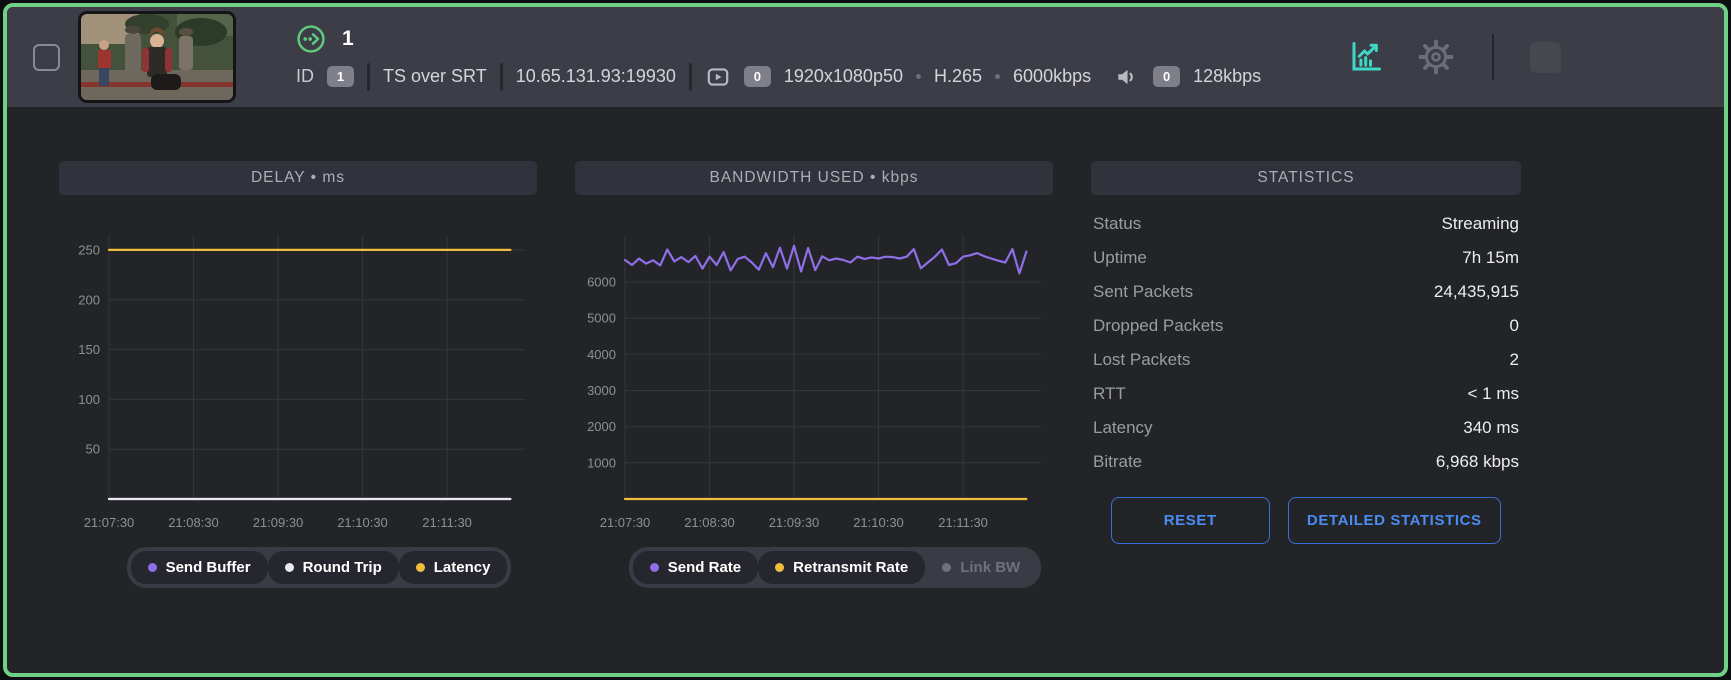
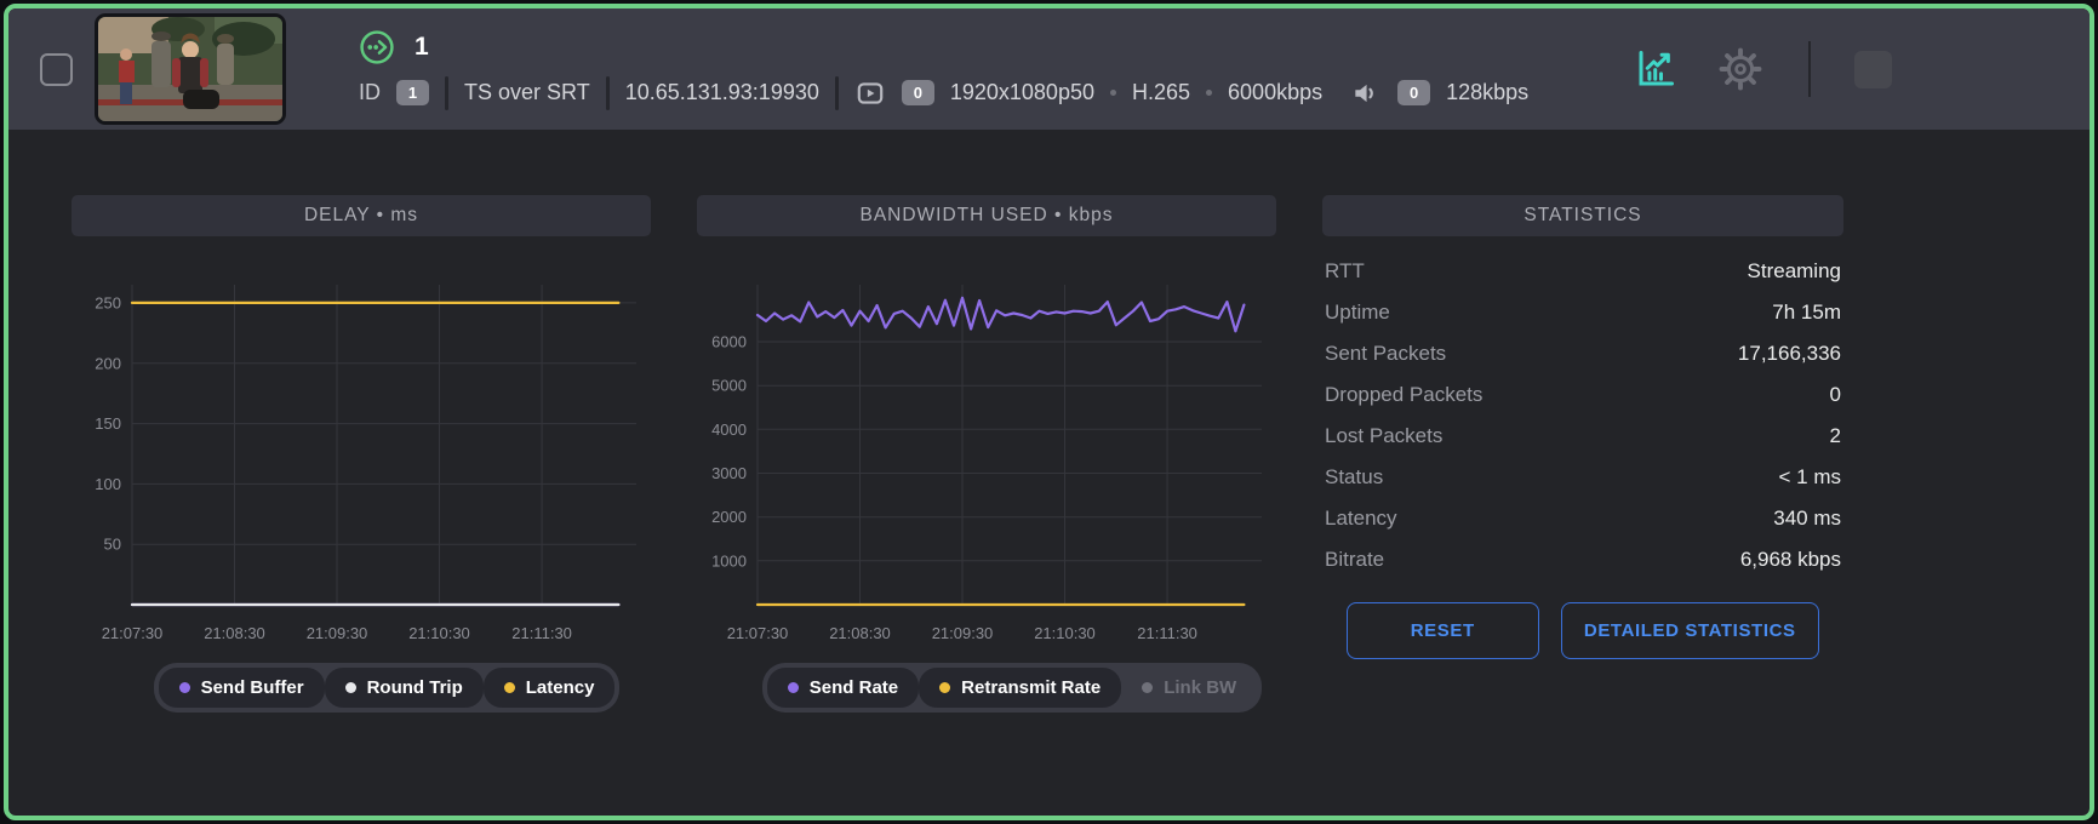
  1
  ID
  1
  TS over SRT
  10.65.131.93:19930
  0
  1920x1080p50
  H.265
  6000kbps
  0
  128kbps
  DELAY • ms
  21:07:30
  21:08:30
  21:09:30
  21:10:30
  21:11:30
  50
  100
  150
  200
  250
  Send Buffer
  Round Trip
  Latency
  BANDWIDTH USED • kbps
  21:07:30
  21:08:30
  21:09:30
  21:10:30
  21:11:30
  1000
  2000
  3000
  4000
  5000
  6000
  Send Rate
  Retransmit Rate
  Link BW
  STATISTICS
- Status
+ RTT
  Streaming
  Uptime
  7h 15m
  Sent Packets
- 24,435,915
+ 17,166,336
  Dropped Packets
  0
  Lost Packets
  2
- RTT
+ Status
  < 1 ms
  Latency
  340 ms
  Bitrate
  6,968 kbps
  RESET
  DETAILED STATISTICS
